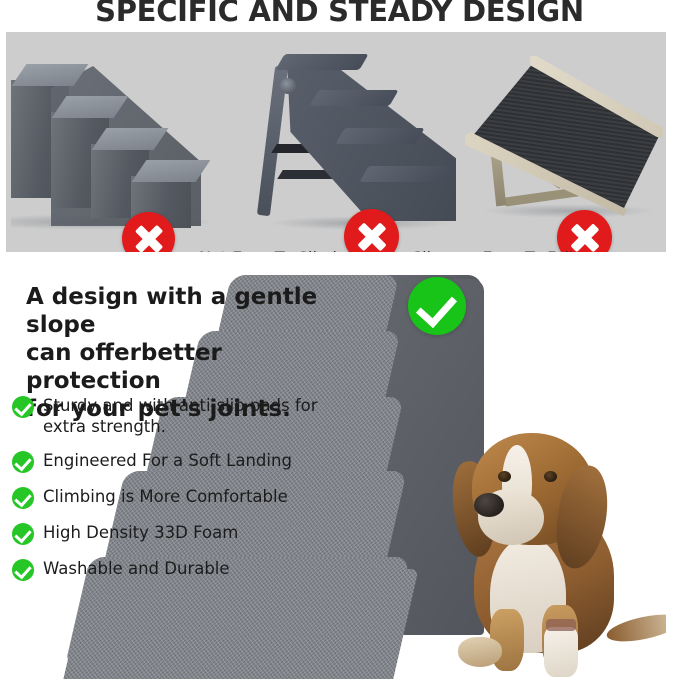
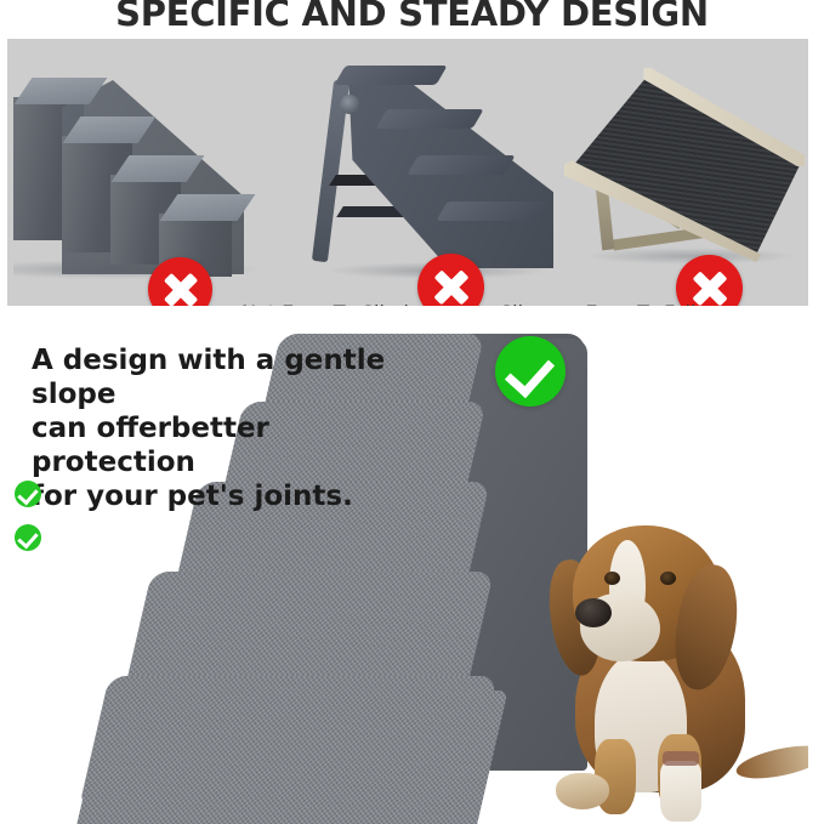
  SPECIFIC AND STEADY DESIGN
  A design with a gentle slope
  can offerbetter protection
  or your pet's joints.
- Sturdy and with anti-slip pads for extra strength.
- Engineered For a Soft Landing
- Climbing is More Comfortable
- High Density 33D Foam
- Washable and Durable
